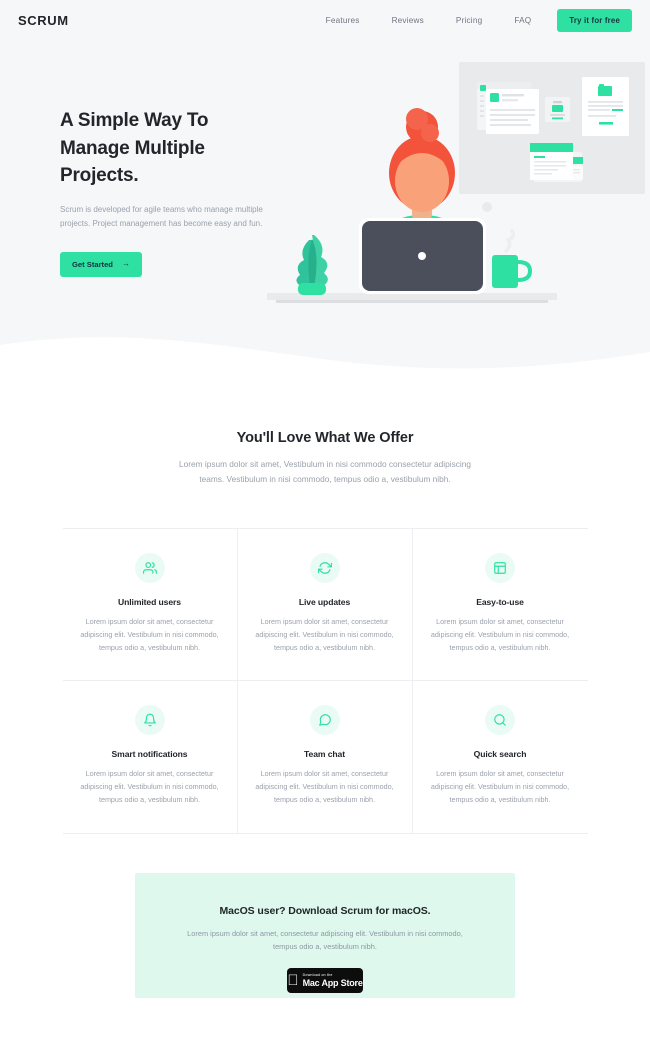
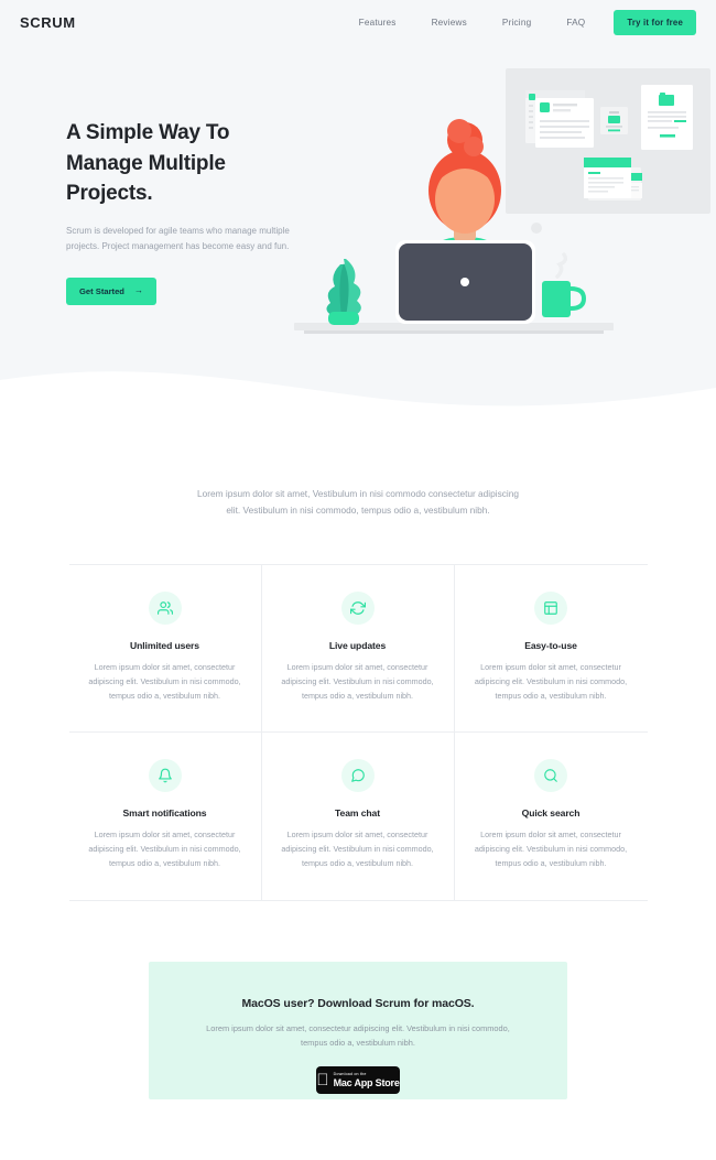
  SCRUM
  Features
  Reviews
  Pricing
  FAQ
  Try it for free
  A Simple Way To
  Manage Multiple
  Projects.
  Scrum is developed for agile teams who manage multiple projects. Project management has become easy and fun.
  Get Started
  →
- You'll Love What We Offer
- Lorem ipsum dolor sit amet, Vestibulum in nisi commodo consectetur adipiscing teams. Vestibulum in nisi commodo, tempus odio a, vestibulum nibh.
+ Lorem ipsum dolor sit amet, Vestibulum in nisi commodo consectetur adipiscing elit. Vestibulum in nisi commodo, tempus odio a, vestibulum nibh.
  Unlimited users
  Lorem ipsum dolor sit amet, consectetur adipiscing elit. Vestibulum in nisi commodo, tempus odio a, vestibulum nibh.
  Live updates
  Lorem ipsum dolor sit amet, consectetur adipiscing elit. Vestibulum in nisi commodo, tempus odio a, vestibulum nibh.
  Easy-to-use
  Lorem ipsum dolor sit amet, consectetur adipiscing elit. Vestibulum in nisi commodo, tempus odio a, vestibulum nibh.
  Smart notifications
  Lorem ipsum dolor sit amet, consectetur adipiscing elit. Vestibulum in nisi commodo, tempus odio a, vestibulum nibh.
  Team chat
  Lorem ipsum dolor sit amet, consectetur adipiscing elit. Vestibulum in nisi commodo, tempus odio a, vestibulum nibh.
  Quick search
  Lorem ipsum dolor sit amet, consectetur adipiscing elit. Vestibulum in nisi commodo, tempus odio a, vestibulum nibh.
  MacOS user? Download Scrum for macOS.
  Lorem ipsum dolor sit amet, consectetur adipiscing elit. Vestibulum in nisi commodo, tempus odio a, vestibulum nibh.
  
  Mac App Store
